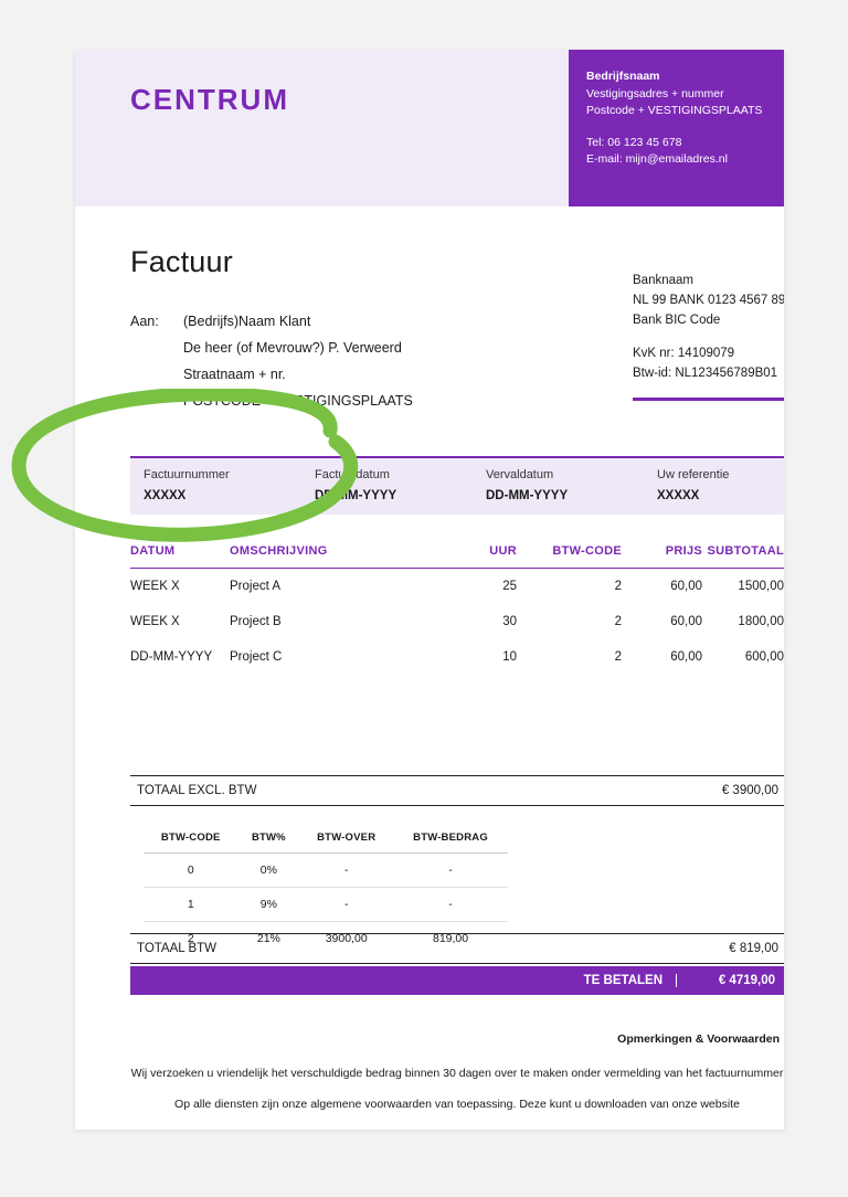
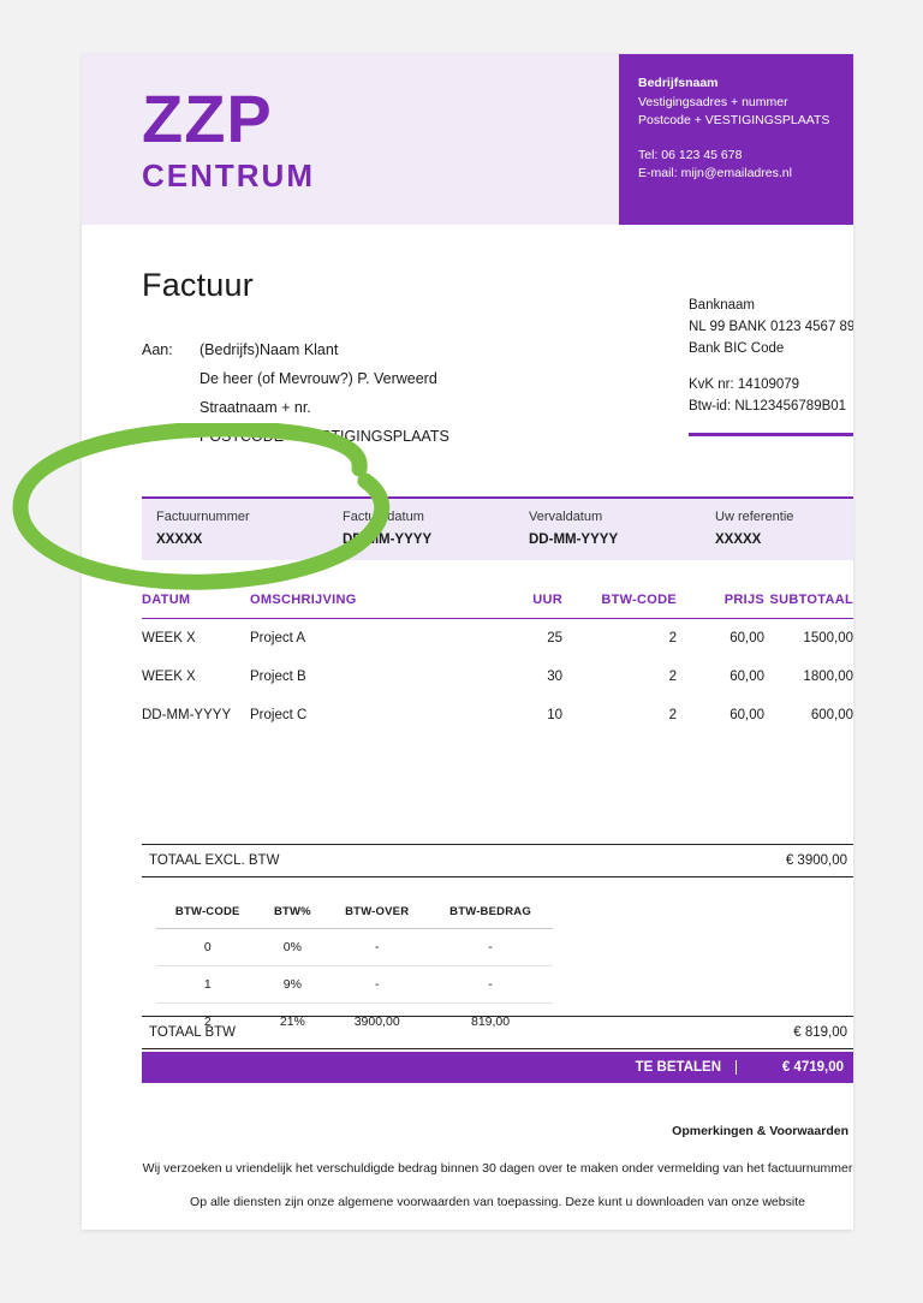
+ ZZP
  CENTRUM
  Bedrijfsnaam
  Vestigingsadres + nummer
  Postcode + VESTIGINGSPLAATS
  Tel: 06 123 45 678
  E-mail: mijn@emailadres.nl
  Factuur
  Aan:
  (Bedrijfs)Naam Klant
  De heer (of Mevrouw?) P. Verweerd
  Straatnaam + nr.
  Banknaam
  NL 99 BANK 0123 4567 89
  Bank BIC Code
  KvK nr: 14109079
  Btw-id: NL123456789B01
  Factuurnummer
  XXXXX
  Factudatum
  DM-YYYY
  Vervaldatum
  DD-MM-YYYY
  Uw referentie
  XXXXX
  DATUM	OMSCHRIJVING	UUR	BTW-CODE	PRIJS	SUBTOTAAL
  WEEK X	Project A	25	2	60,00	1500,00
  WEEK X	Project B	30	2	60,00	1800,00
  DD-MM-YYYY	Project C	10	2	60,00	600,00
  TOTAAL EXCL. BTW
  € 3900,00
  BTW-CODE	BTW%	BTW-OVER	BTW-BEDRAG
  0	0%	-	-
  1	9%	-	-
  2	21%	3900,00	819,00
  TOTAAL BTW
  € 819,00
  TE BETALEN
  € 4719,00
  Opmerkingen & Voorwaarden
  Wij verzoeken u vriendelijk het verschuldigde bedrag binnen 30 dagen over te maken onder vermelding van het factuurnummer
  Op alle diensten zijn onze algemene voorwaarden van toepassing. Deze kunt u downloaden van onze website
